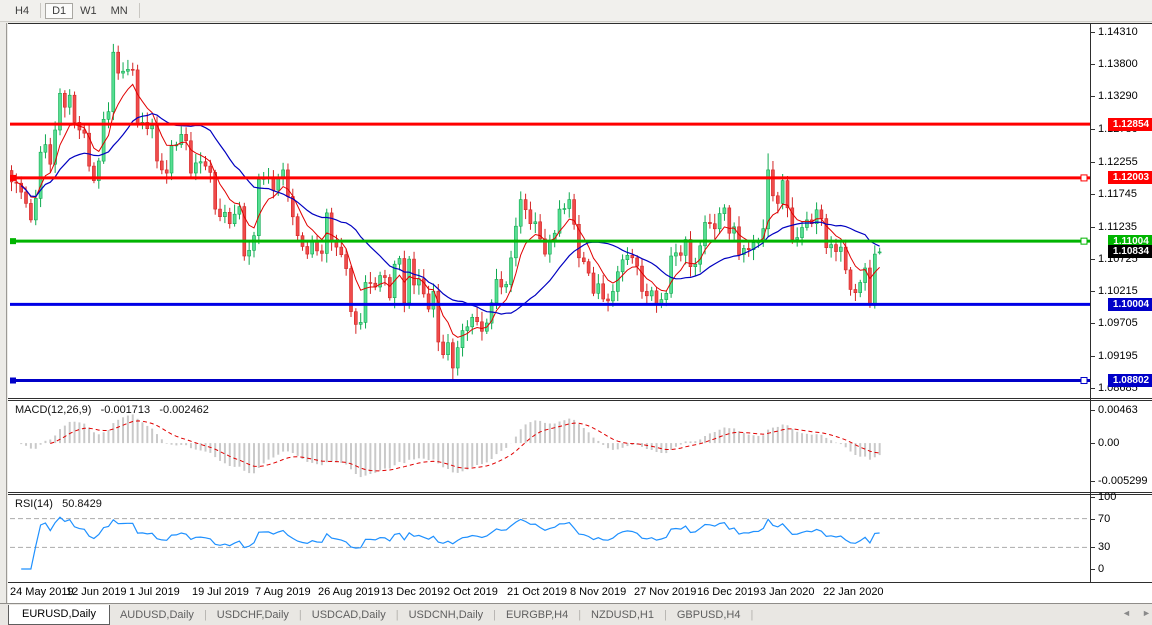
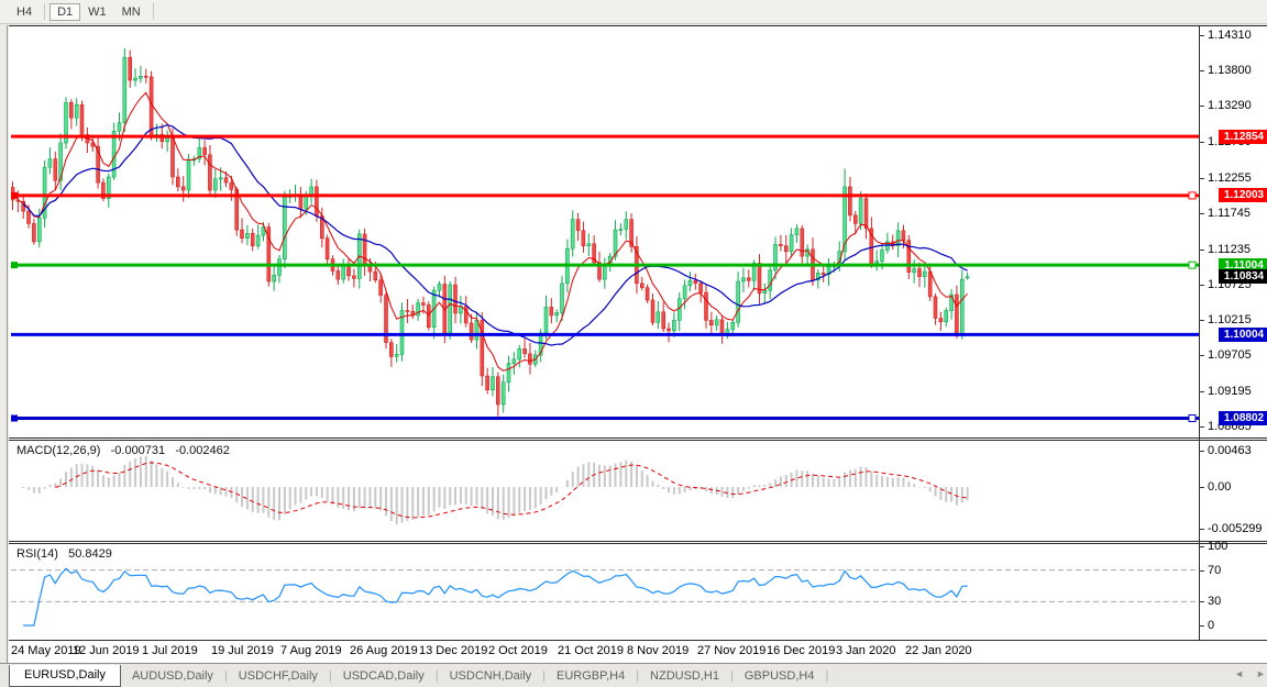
  H4
  D1
  W1
  MN
- MACD(12,26,9) -0.001713 -0.002462
+ MACD(12,26,9) -0.000731 -0.002462
  RSI(14) 50.8429
  1.14310
  1.13800
  1.13290
  1.12255
  1.11745
  1.11235
  1.10725
  1.10215
  1.09705
  1.09195
  1.08685
  1.12854
  1.12003
  1.11004
  1.10004
  1.08802
  1.10834
  0.00463
  0.00
  -0.005299
  100
  70
  30
  0
  24 May 2019
  12 Jun 2019
  1 Jul 2019
  19 Jul 2019
  7 Aug 2019
  26 Aug 2019
  13 Dec 2019
  2 Oct 2019
  21 Oct 2019
  8 Nov 2019
  27 Nov 2019
  16 Dec 2019
  3 Jan 2020
  22 Jan 2020
  EURUSD,Daily
  AUDUSD,Daily
  |
  USDCHF,Daily
  |
  USDCAD,Daily
  |
  USDCNH,Daily
  |
  EURGBP,H4
  |
  NZDUSD,H1
  |
  GBPUSD,H4
  |
  ◄
  ►
